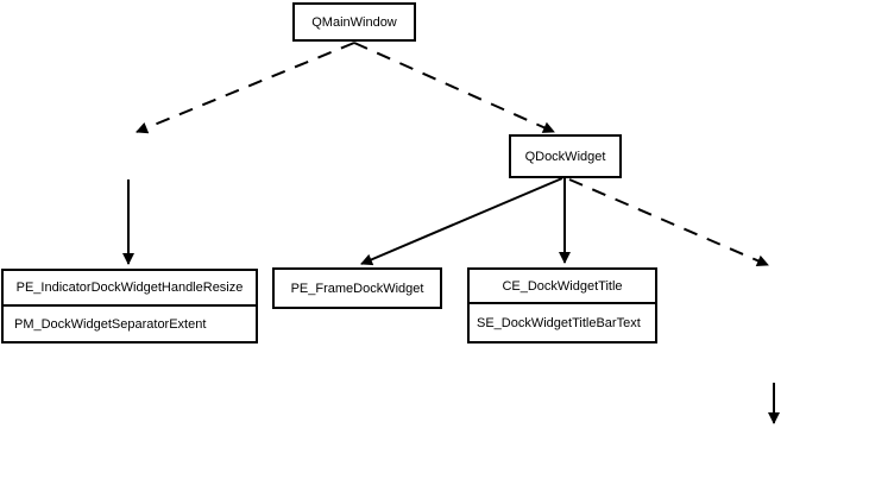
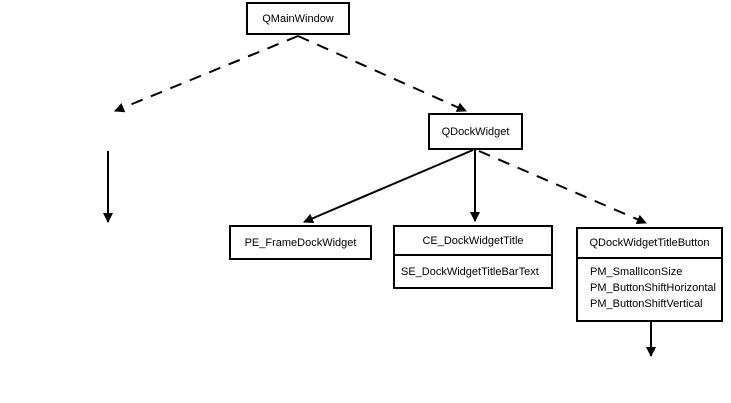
  QMainWindow
  QDockWidget
- PE_IndicatorDockWidgetHandleResize
- PM_DockWidgetSeparatorExtent
  PE_FrameDockWidget
  CE_DockWidgetTitle
  SE_DockWidgetTitleBarText
+ QDockWidgetTitleButton
+ PM_SmallIconSize
+ PM_ButtonShiftHorizontal
+ PM_ButtonShiftVertical
